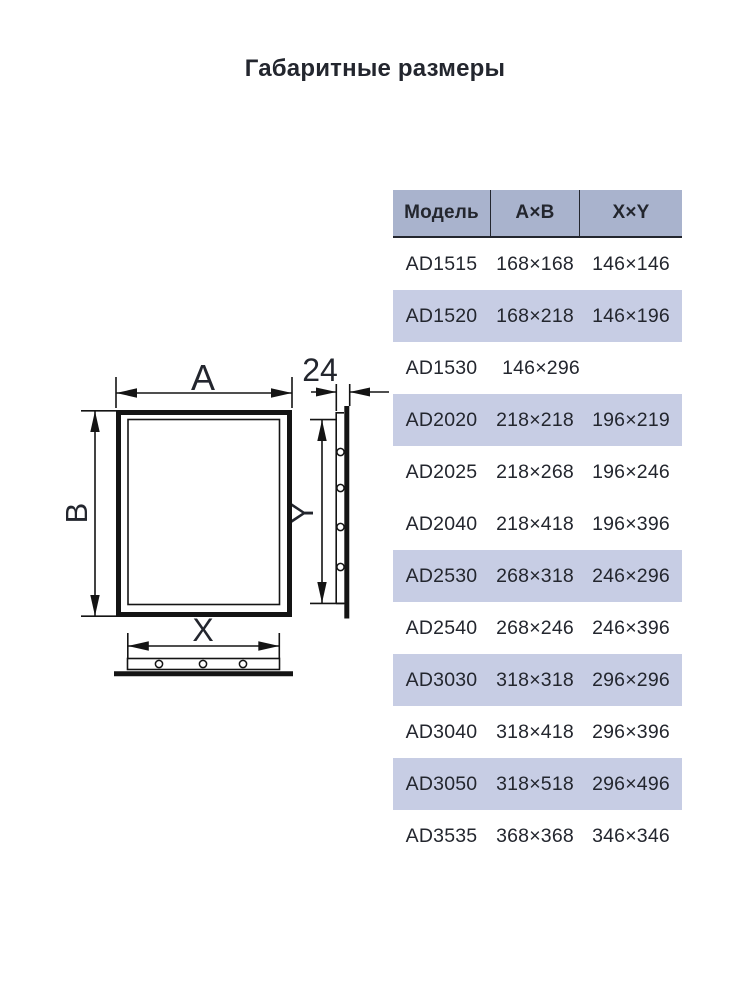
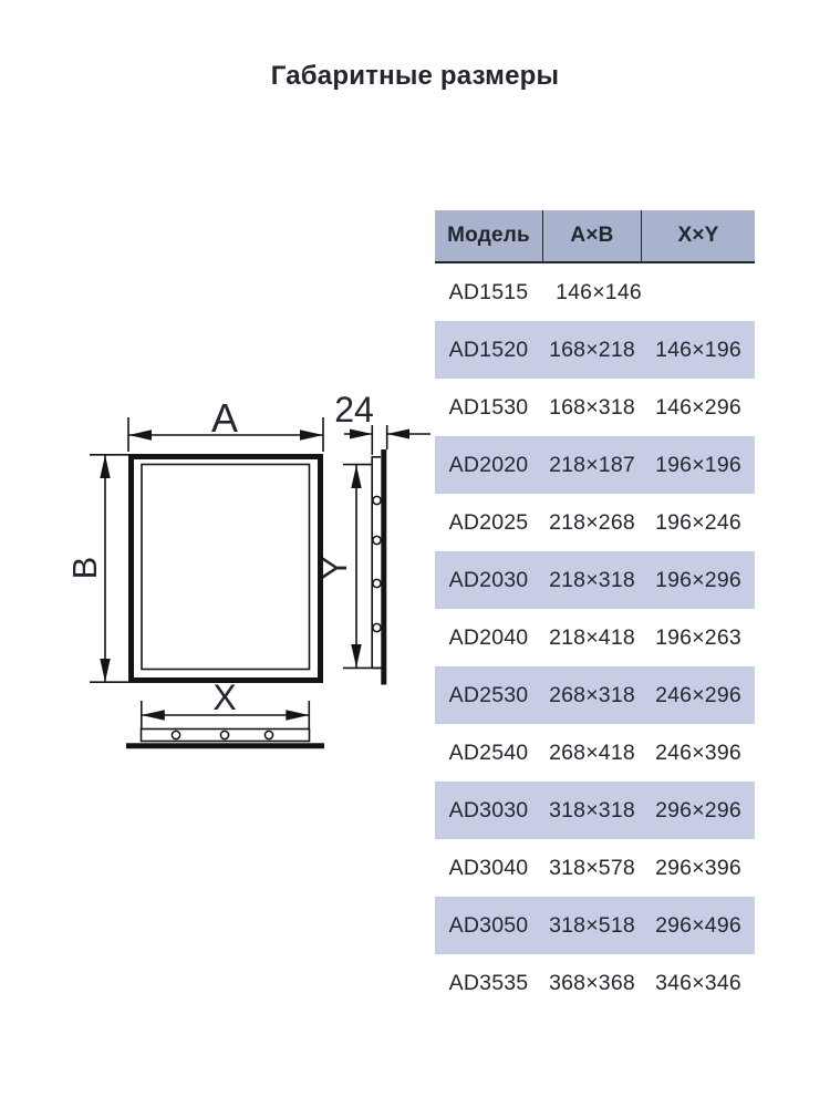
  Габаритные размеры
  A
  X
  24
  Модель
  А×В
  X×Y
  AD1515
- 168×168
  146×146
  AD1520
  168×218
  146×196
  AD1530
+ 168×318
  146×296
  AD2020
- 218×218
+ 218×187
- 196×219
+ 196×196
  AD2025
  218×268
  196×246
+ AD2030
+ 218×318
+ 196×296
  AD2040
  218×418
- 196×396
+ 196×263
  AD2530
  268×318
  246×296
  AD2540
- 268×246
+ 268×418
  246×396
  AD3030
  318×318
  296×296
  AD3040
- 318×418
+ 318×578
  296×396
  AD3050
  318×518
  296×496
  AD3535
  368×368
  346×346
